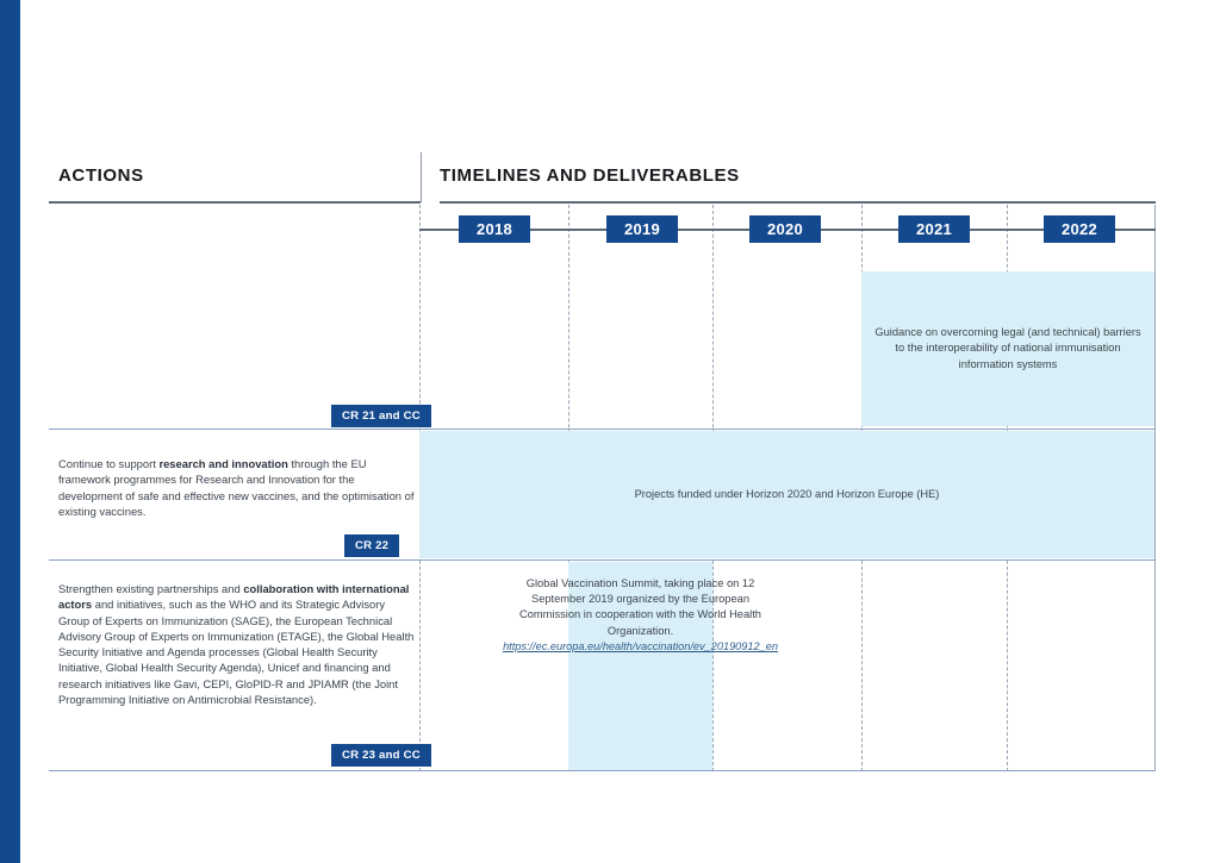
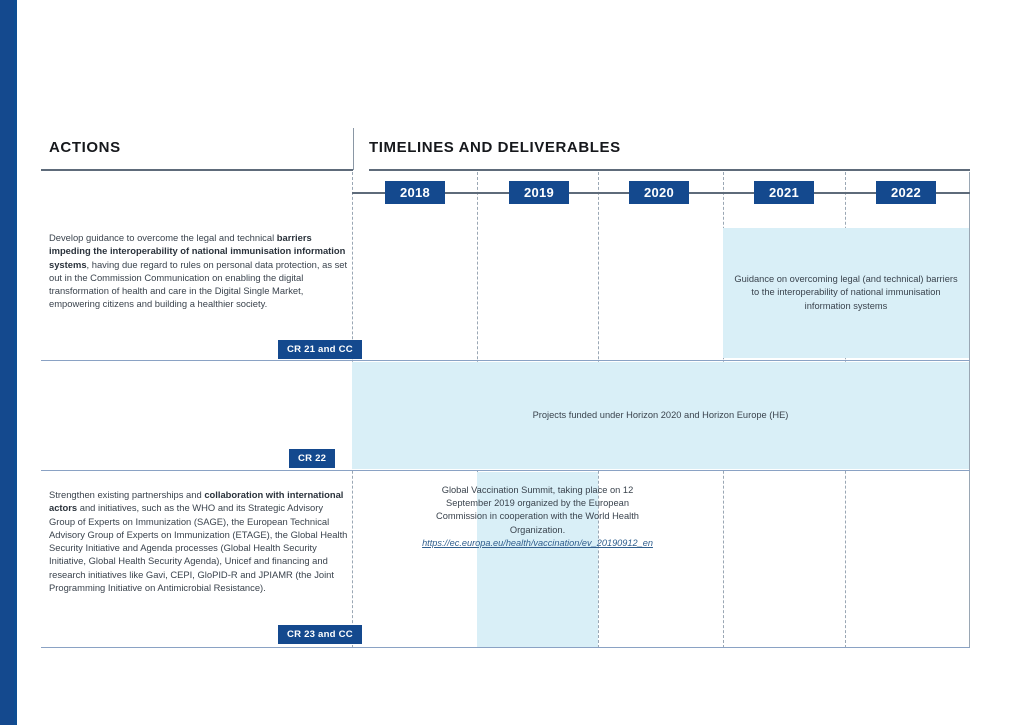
  ACTIONS
  TIMELINES AND DELIVERABLES
  2018
  2019
  2020
  2021
  2022
  Guidance on overcoming legal (and technical) barriers to the interoperability of national immunisation information systems
+ Develop guidance to overcome the legal and technical barriers impeding the interoperability of national immunisation information systems, having due regard to rules on personal data protection, as set out in the Commission Communication on enabling the digital transformation of health and care in the Digital Single Market, empowering citizens and building a healthier society.
  CR 21 and CC
  Projects funded under Horizon 2020 and Horizon Europe (HE)
- Continue to support research and innovation through the EU framework programmes for Research and Innovation for the development of safe and effective new vaccines, and the optimisation of existing vaccines.
  CR 22
  Global Vaccination Summit, taking place on 12 September 2019 organized by the European Commission in cooperation with the World Health Organization.
  https://ec.europa.eu/health/vaccination/ev_20190912_en
  Strengthen existing partnerships and collaboration with international actors and initiatives, such as the WHO and its Strategic Advisory Group of Experts on Immunization (SAGE), the European Technical Advisory Group of Experts on Immunization (ETAGE), the Global Health Security Initiative and Agenda processes (Global Health Security Initiative, Global Health Security Agenda), Unicef and financing and research initiatives like Gavi, CEPI, GloPID-R and JPIAMR (the Joint Programming Initiative on Antimicrobial Resistance).
  CR 23 and CC
